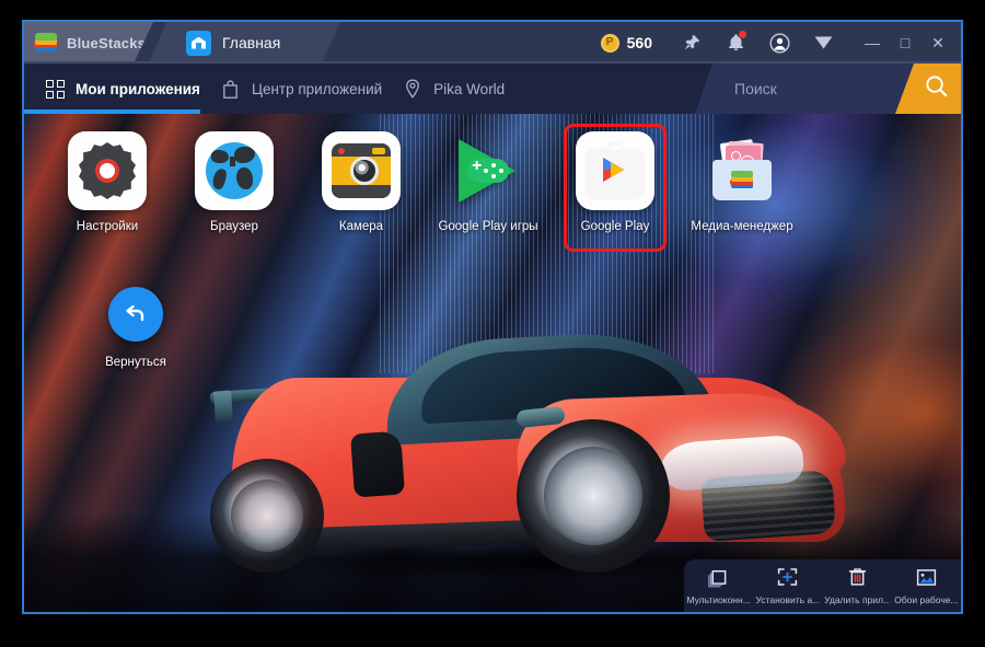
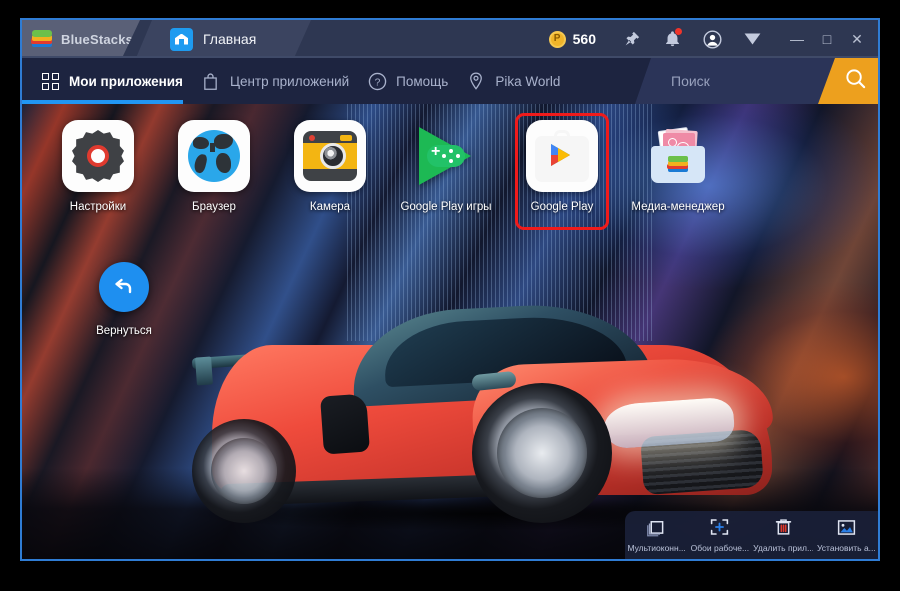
  BlueStacks
  Главная
  P
  560
  —
  □
  ✕
  Мои приложения
  Центр приложений
+ ?
+ Помощь
  Pika World
  Поиск
  Настройки
  Браузер
  Камера
  Google Play игры
  Google Play
  Медиа-менеджер
  Вернуться
  Мультиоконн...
- Установить а...
+ Обои рабоче...
  Удалить прил...
- Обои рабоче...
+ Установить а...
